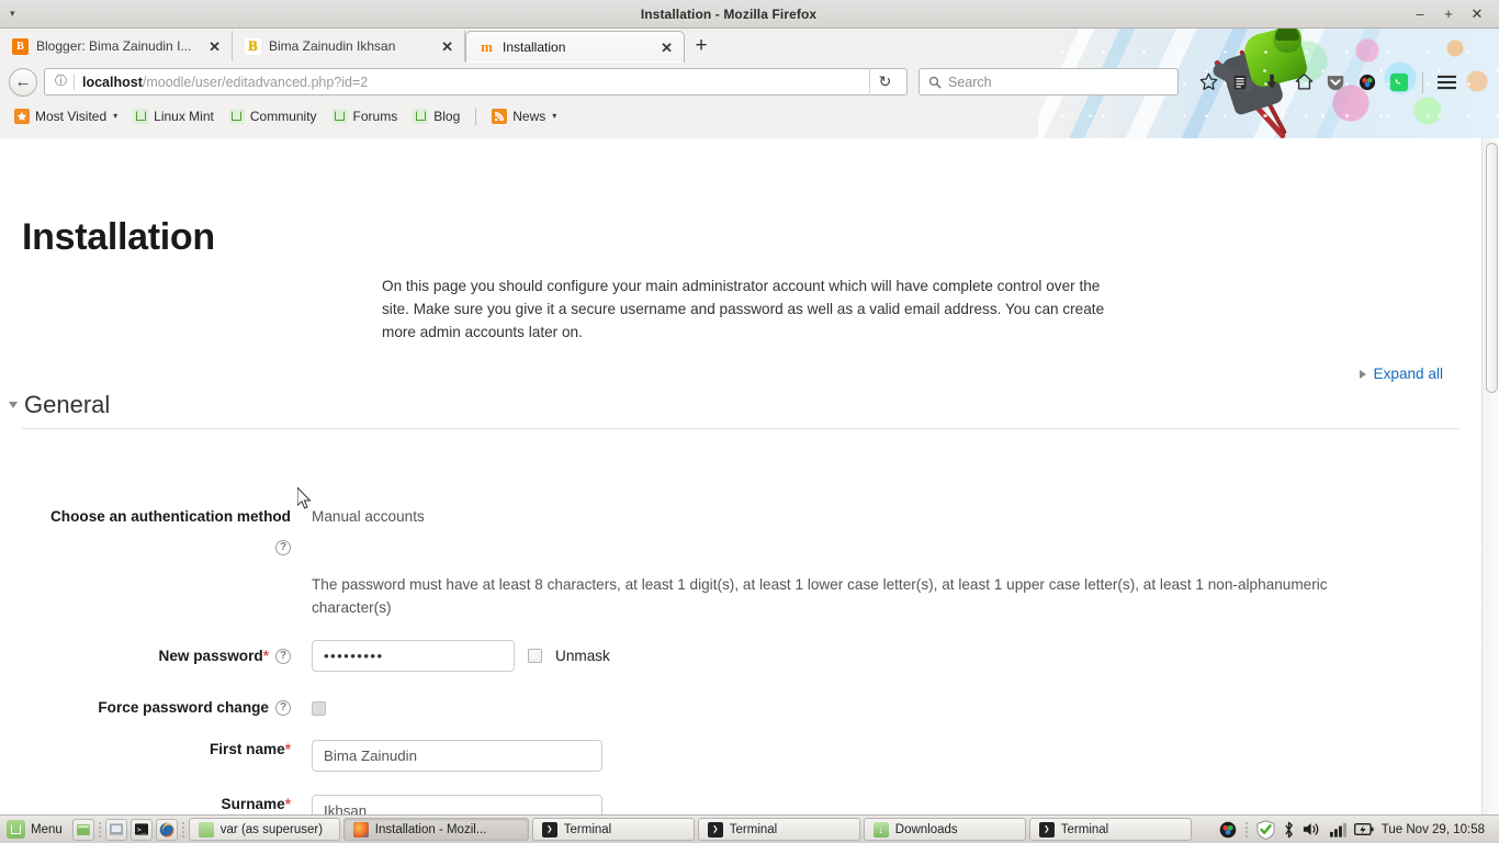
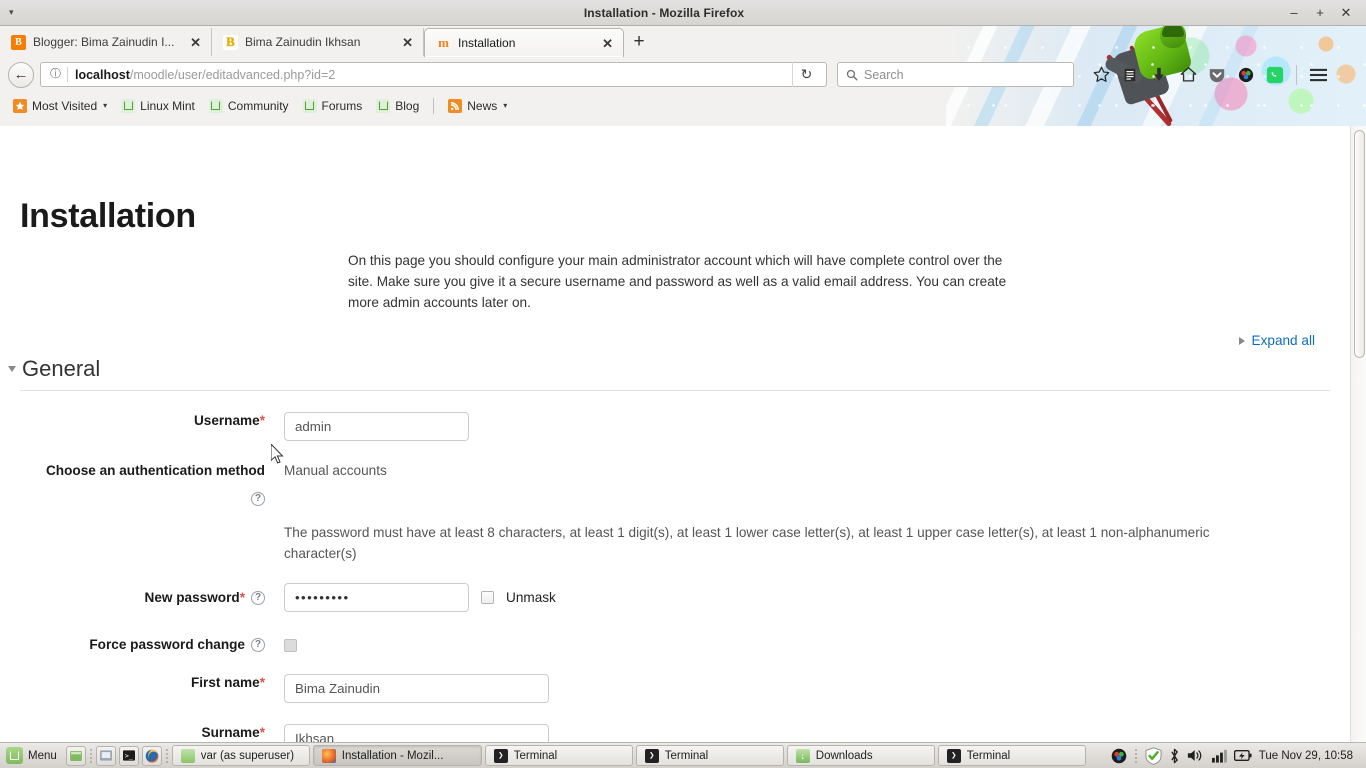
  ▾
  Installation - Mozilla Firefox
  –
  +
  ✕
  B
  Blogger: Bima Zainudin I...
  ✕
  B
  Bima Zainudin Ikhsan
  ✕
  m
  Installation
  ✕
  +
  ←
  ⓘ
  localhost/moodle/user/editadvanced.php?id=2
  ↻
  Search
  Most Visited
  ▾
  Linux Mint
  Community
  Forums
  Blog
  News
  ▾
  Installation
  On this page you should configure your main administrator account which will have complete control over the site. Make sure you give it a secure username and password as well as a valid email address. You can create more admin accounts later on.
  Expand all
  General
+ Username*
+ admin
  Choose an authentication method
  ?
  Manual accounts
  The password must have at least 8 characters, at least 1 digit(s), at least 1 lower case letter(s), at least 1 upper case letter(s), at least 1 non-alphanumeric character(s)
  New password*
  ?
  •••••••••
  Unmask
  Force password change
  ?
  First name*
  Bima Zainudin
  Surname*
  Ikhsan
  Menu
  >_
  var (as superuser)
  Installation - Mozil...
  ❯
  Terminal
  ❯
  Terminal
  ↓
  Downloads
  ❯
  Terminal
  Tue Nov 29, 10:58
